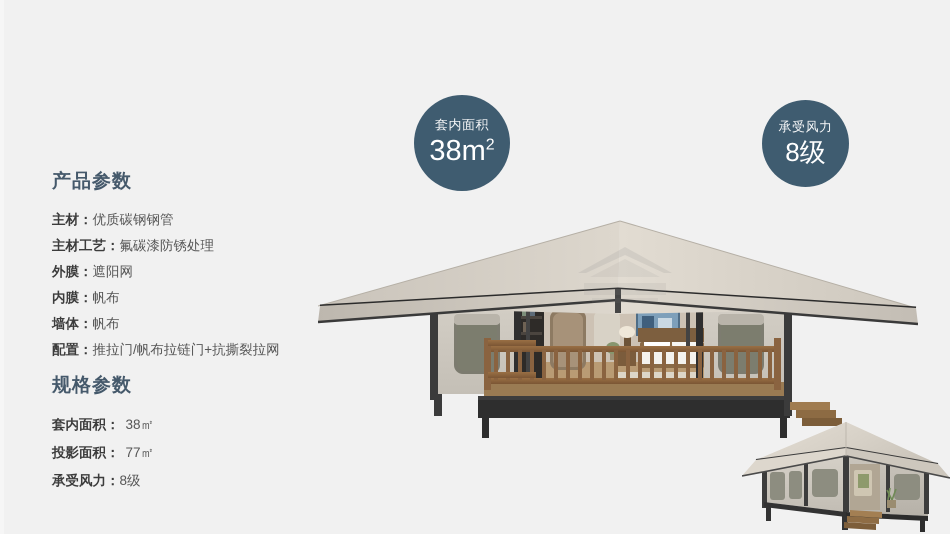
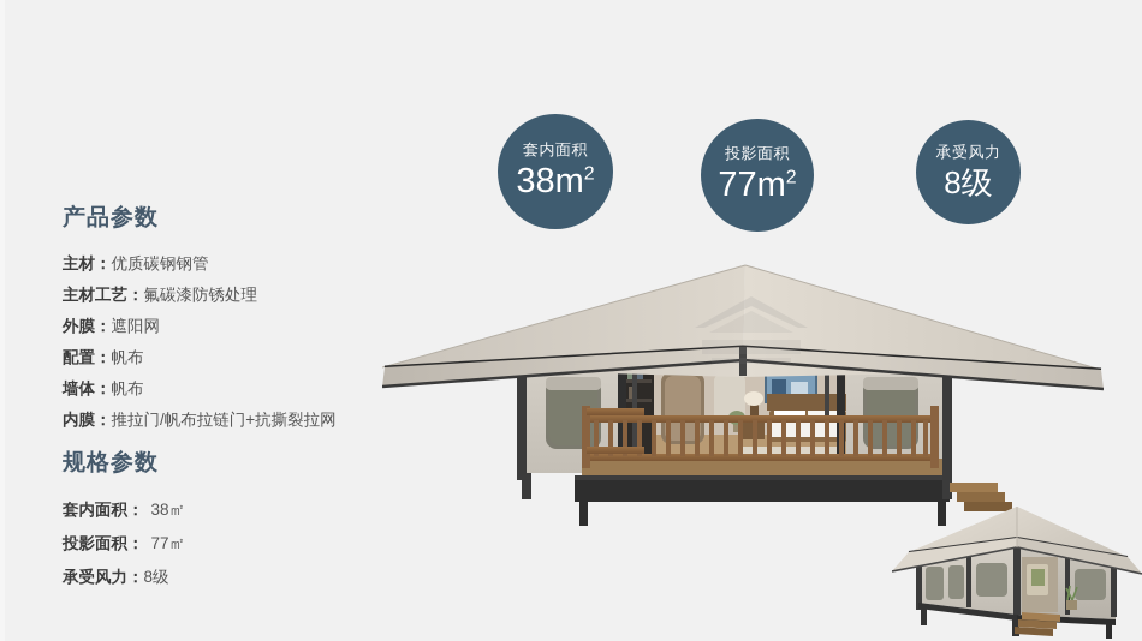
  产品参数
  主材：优质碳钢钢管
  主材工艺：氟碳漆防锈处理
  外膜：遮阳网
- 内膜：帆布
+ 配置：帆布
  墙体：帆布
- 配置：推拉门/帆布拉链门+抗撕裂拉网
+ 内膜：推拉门/帆布拉链门+抗撕裂拉网
  规格参数
  套内面积： 38㎡
  投影面积： 77㎡
  承受风力：8级
  套内面积
  38m2
+ 投影面积
+ 77m2
  承受风力
  8级
